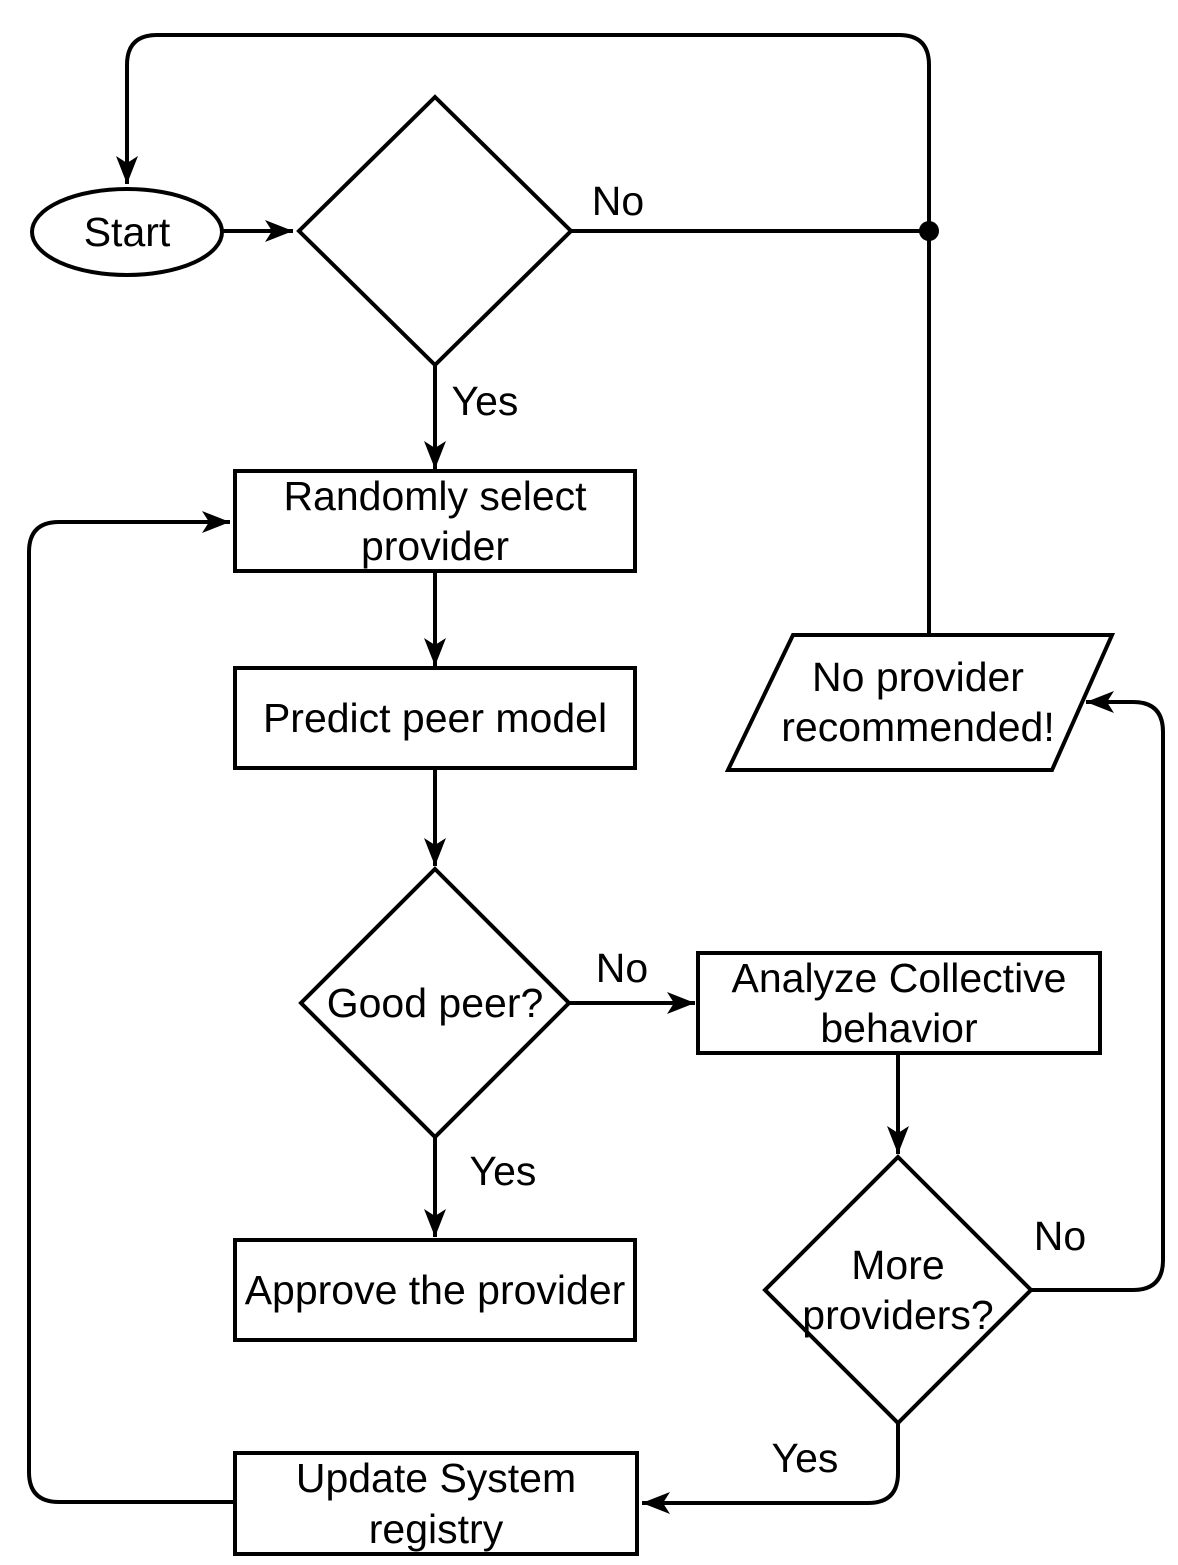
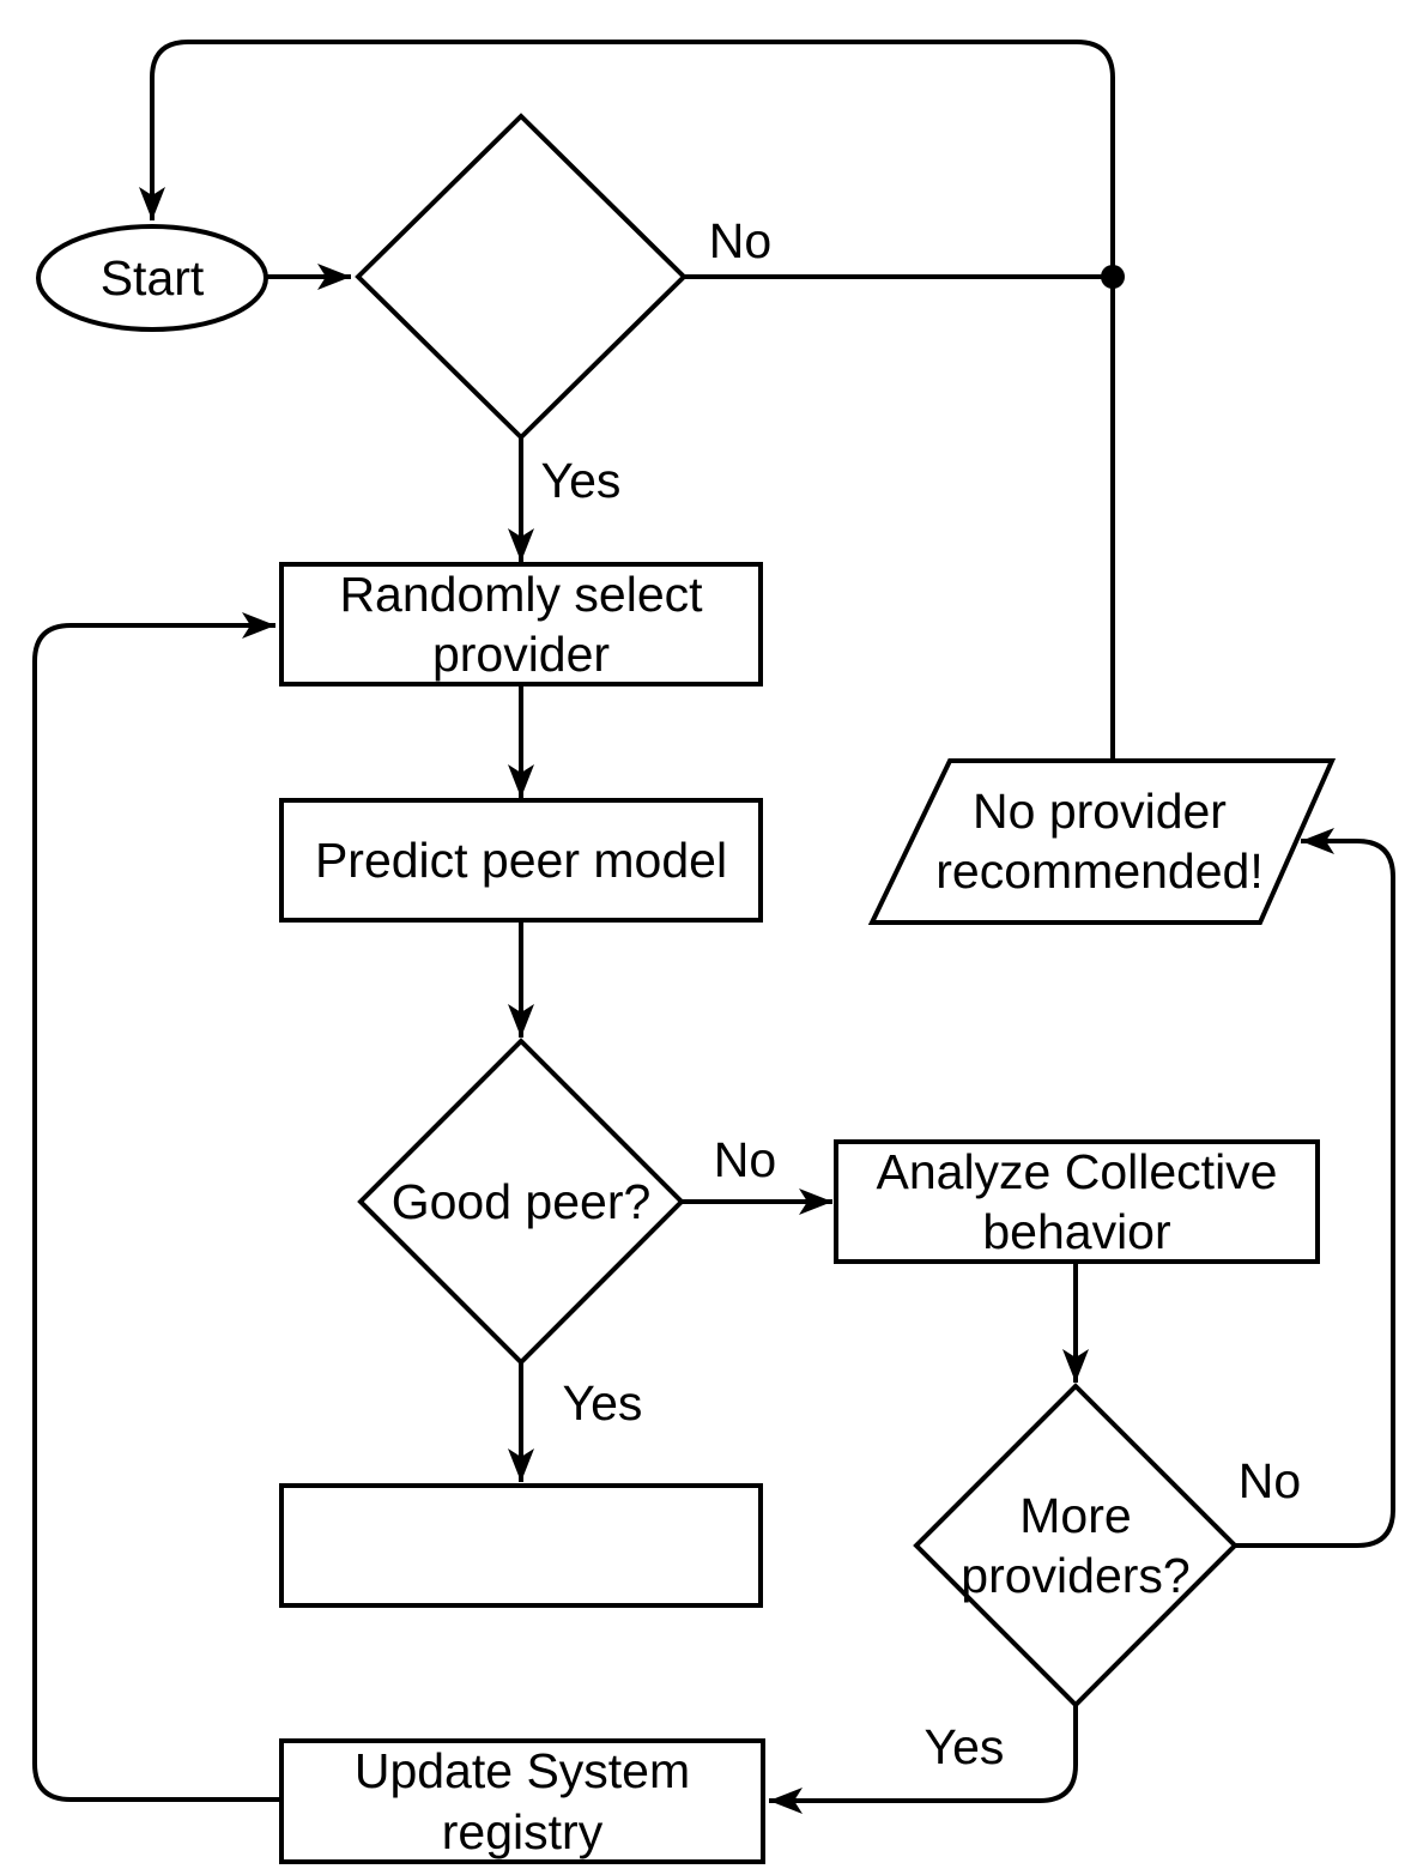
  Start
  Randomly select provider
  Predict peer model
  Good peer?
  Analyze Collective behavior
  No provider recommended!
  More providers?
- Approve the provider
  Update System registry
  No
  Yes
  No
  Yes
  No
  Yes
